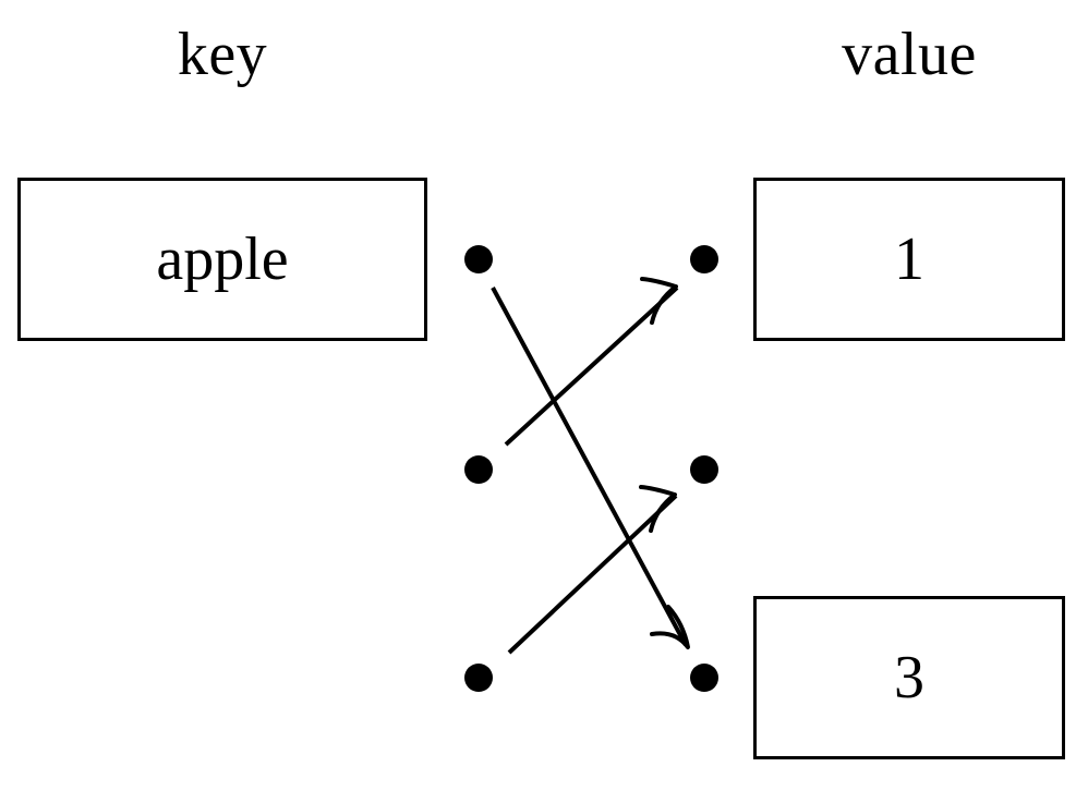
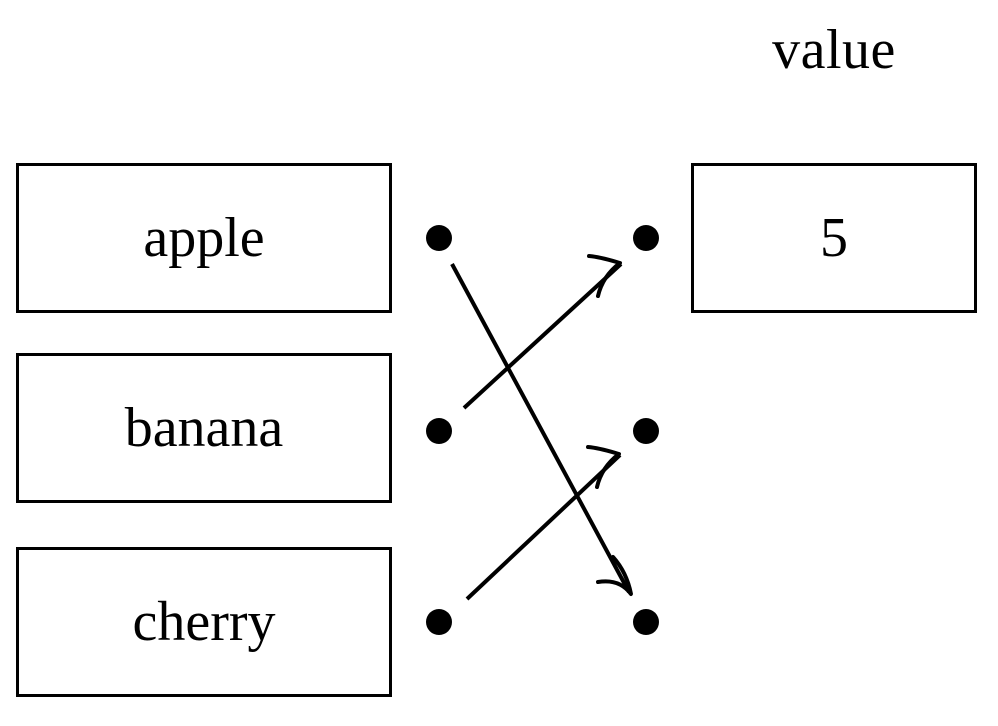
- key
  value
  apple
+ banana
+ cherry
- 1
+ 5
- 3
